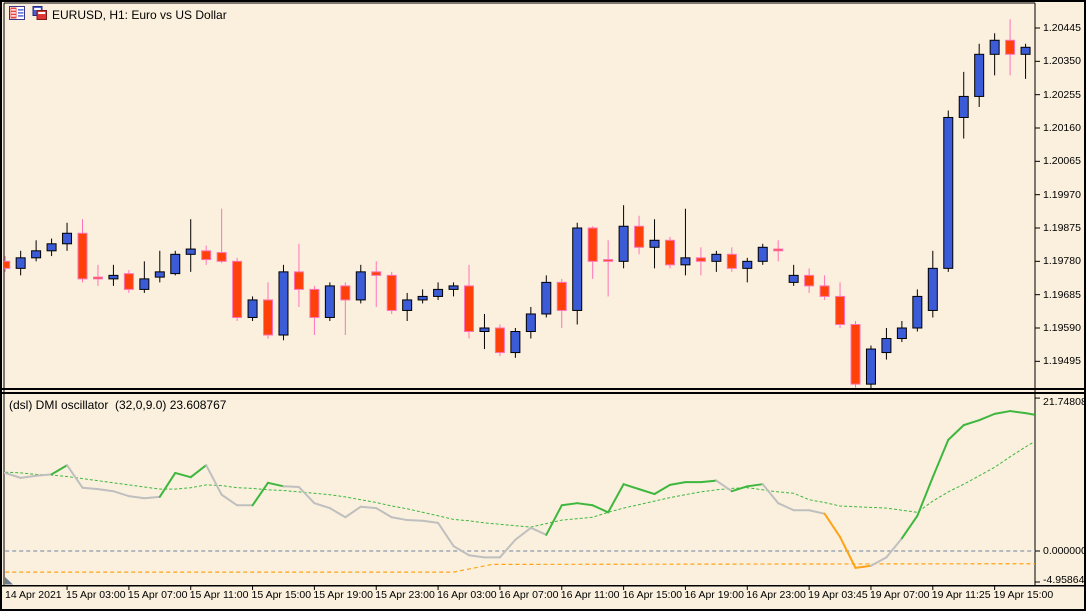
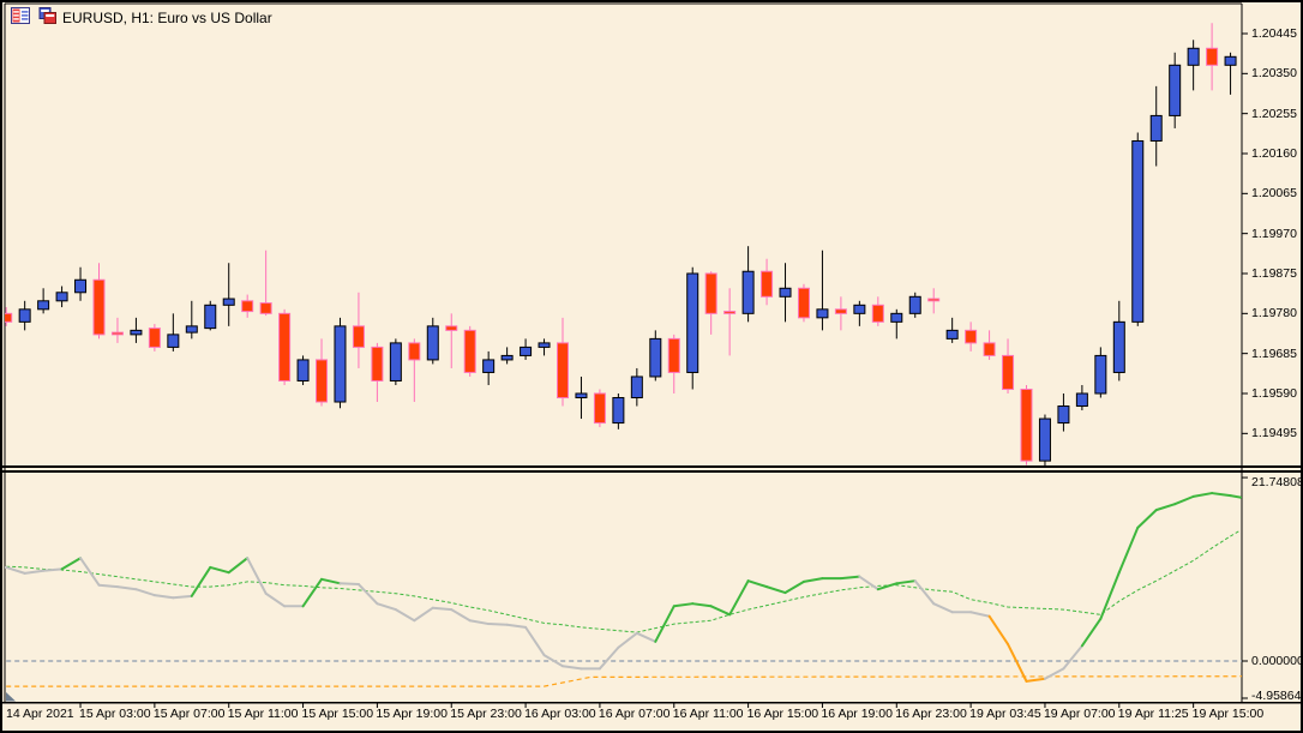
  EURUSD, H1: Euro vs US Dollar
- (dsl) DMI oscillator (32,0,9.0) 23.608767
  1.20445
  1.20350
  1.20255
  1.20160
  1.20065
  1.19970
  1.19875
  1.19780
  1.19685
  1.19590
  1.19495
  14 Apr 2021
  15 Apr 03:00
  15 Apr 07:00
  15 Apr 11:00
  15 Apr 15:00
  15 Apr 19:00
  15 Apr 23:00
  16 Apr 03:00
  16 Apr 07:00
  16 Apr 11:00
  16 Apr 15:00
  16 Apr 19:00
  16 Apr 23:00
  19 Apr 03:45
  19 Apr 07:00
  19 Apr 11:25
  19 Apr 15:00
  21.74808
  0.000000
  -4.95864
